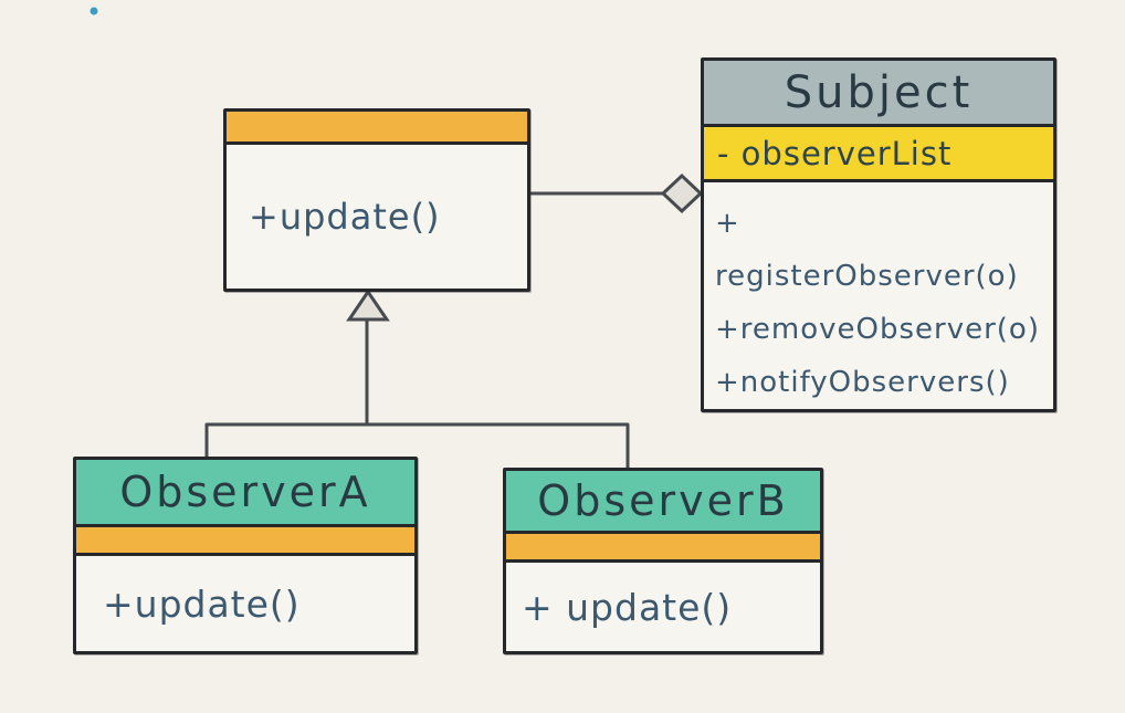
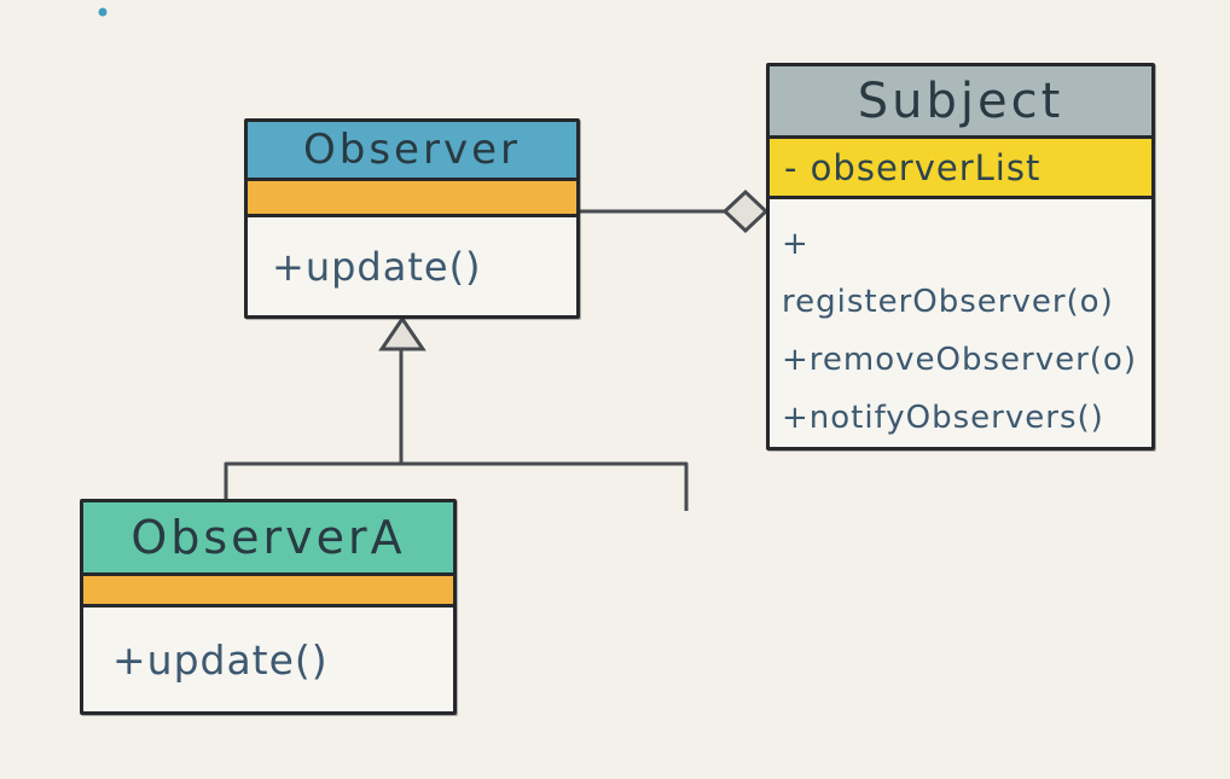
+ Observer
  +update()
  Subject
  - observerList
  + registerObserver(o)
  +removeObserver(o)
  +notifyObservers()
  ObserverA
  +update()
- ObserverB
- + update()
